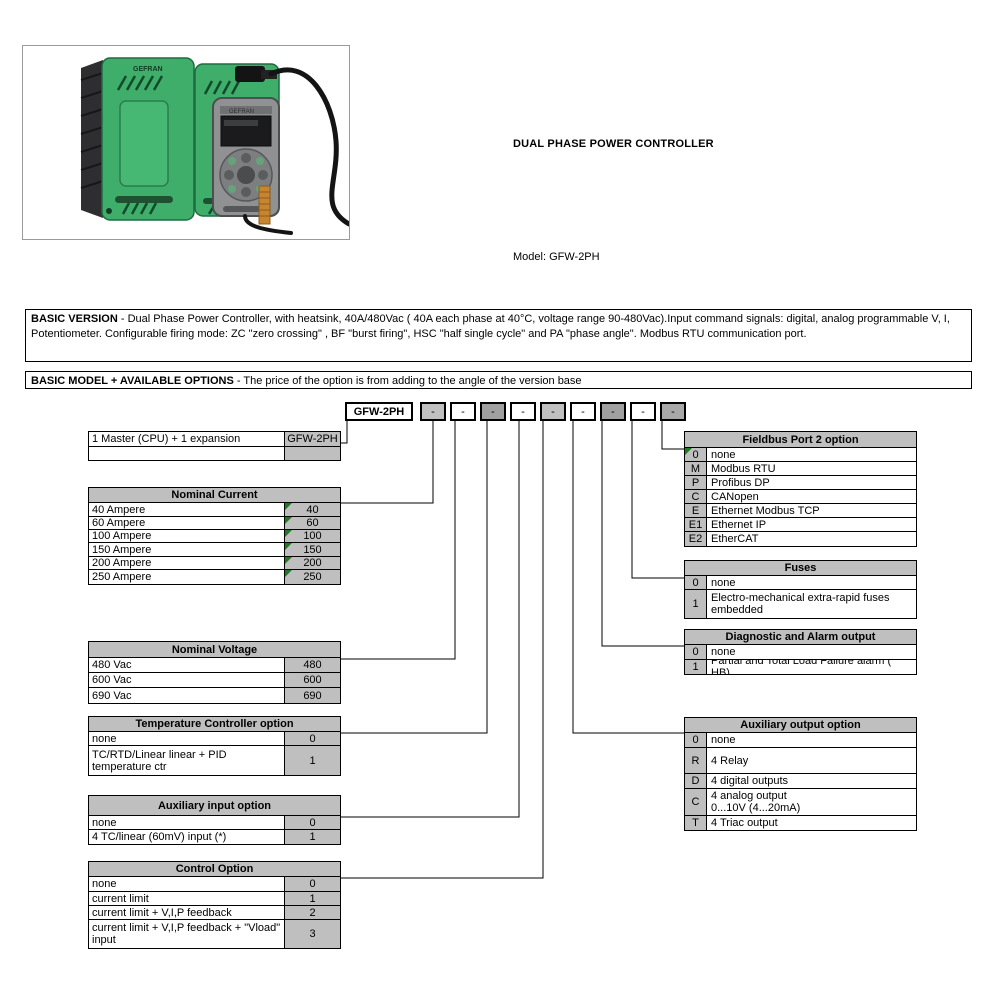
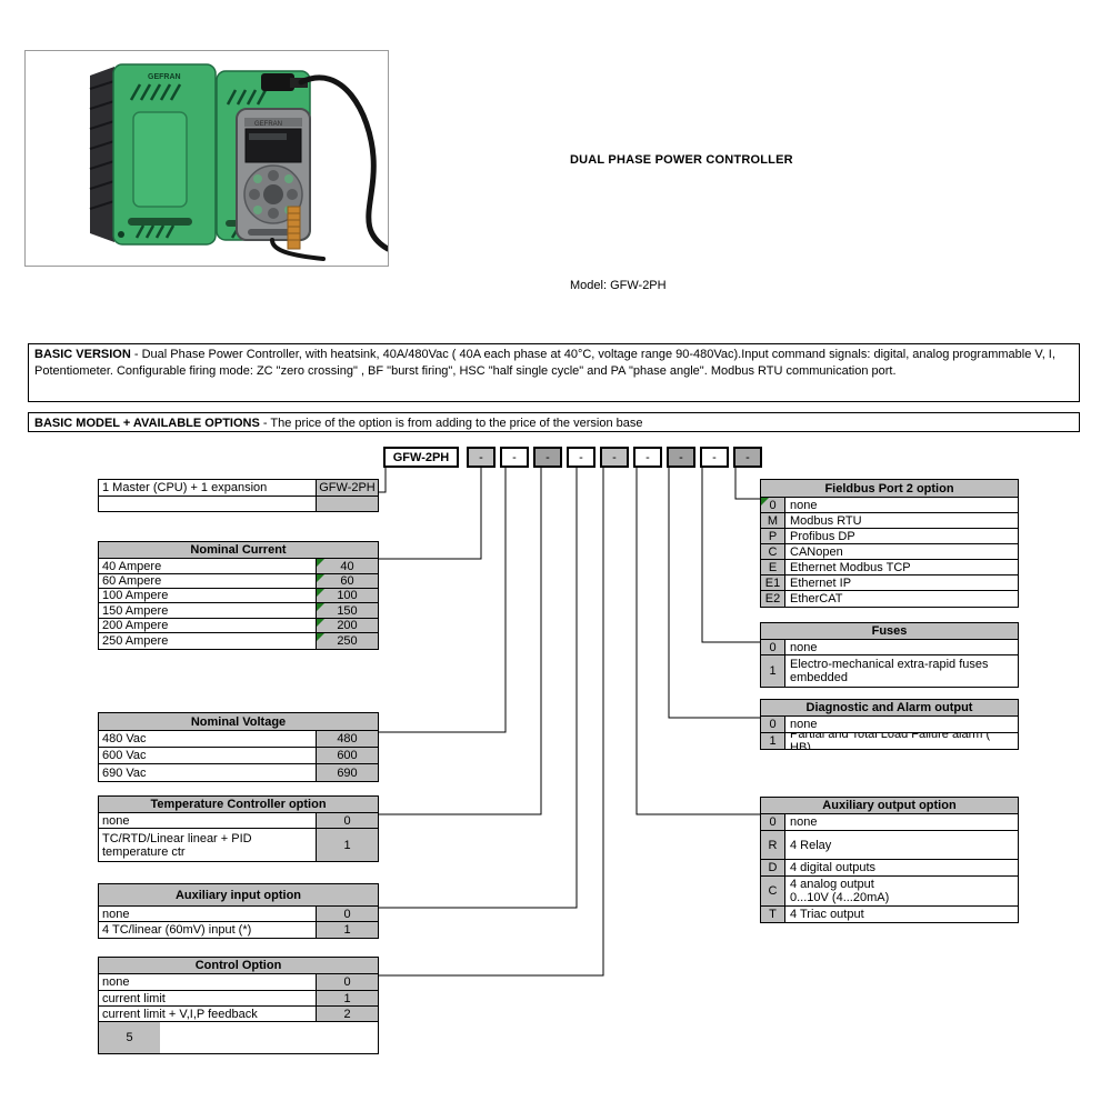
  DUAL PHASE POWER CONTROLLER
  Model: GFW-2PH
  BASIC VERSION - Dual Phase Power Controller, with heatsink, 40A/480Vac ( 40A each phase at 40°C, voltage range 90-480Vac).Input command signals: digital, analog programmable V, I, Potentiometer. Configurable firing mode: ZC "zero crossing" , BF "burst firing", HSC "half single cycle" and PA "phase angle". Modbus RTU communication port.
- BASIC MODEL + AVAILABLE OPTIONS - The price of the option is from adding to the angle of the version base
+ BASIC MODEL + AVAILABLE OPTIONS - The price of the option is from adding to the price of the version base
  GFW-2PH
  -
  -
  -
  -
  -
  -
  -
  -
  -
  1 Master (CPU) + 1 expansion
  GFW-2PH
  Nominal Current
  40 Ampere
  40
  60 Ampere
  60
  100 Ampere
  100
  150 Ampere
  150
  200 Ampere
  200
  250 Ampere
  250
  Nominal Voltage
  480 Vac
  480
  600 Vac
  600
  690 Vac
  690
  Temperature Controller option
  none
  0
  TC/RTD/Linear linear + PID temperature ctr
  1
  Auxiliary input option
  none
  0
  4 TC/linear (60mV) input (*)
  1
  Control Option
  none
  0
  current limit
  1
  current limit + V,I,P feedback
  2
- current limit + V,I,P feedback + "Vload" input
- 3
+ 5
  Fieldbus Port 2 option
  0
  none
  M
  Modbus RTU
  P
  Profibus DP
  C
  CANopen
  E
  Ethernet Modbus TCP
  E1
  Ethernet IP
  E2
  EtherCAT
  Fuses
  0
  none
  1
  Electro-mechanical extra-rapid fuses embedded
  Diagnostic and Alarm output
  0
  none
  1
  Partial and Total Load Failure alarm ( HB)
  Auxiliary output option
  0
  none
  R
  4 Relay
  D
  4 digital outputs
  C
  4 analog output
  0...10V (4...20mA)
  T
  4 Triac output
